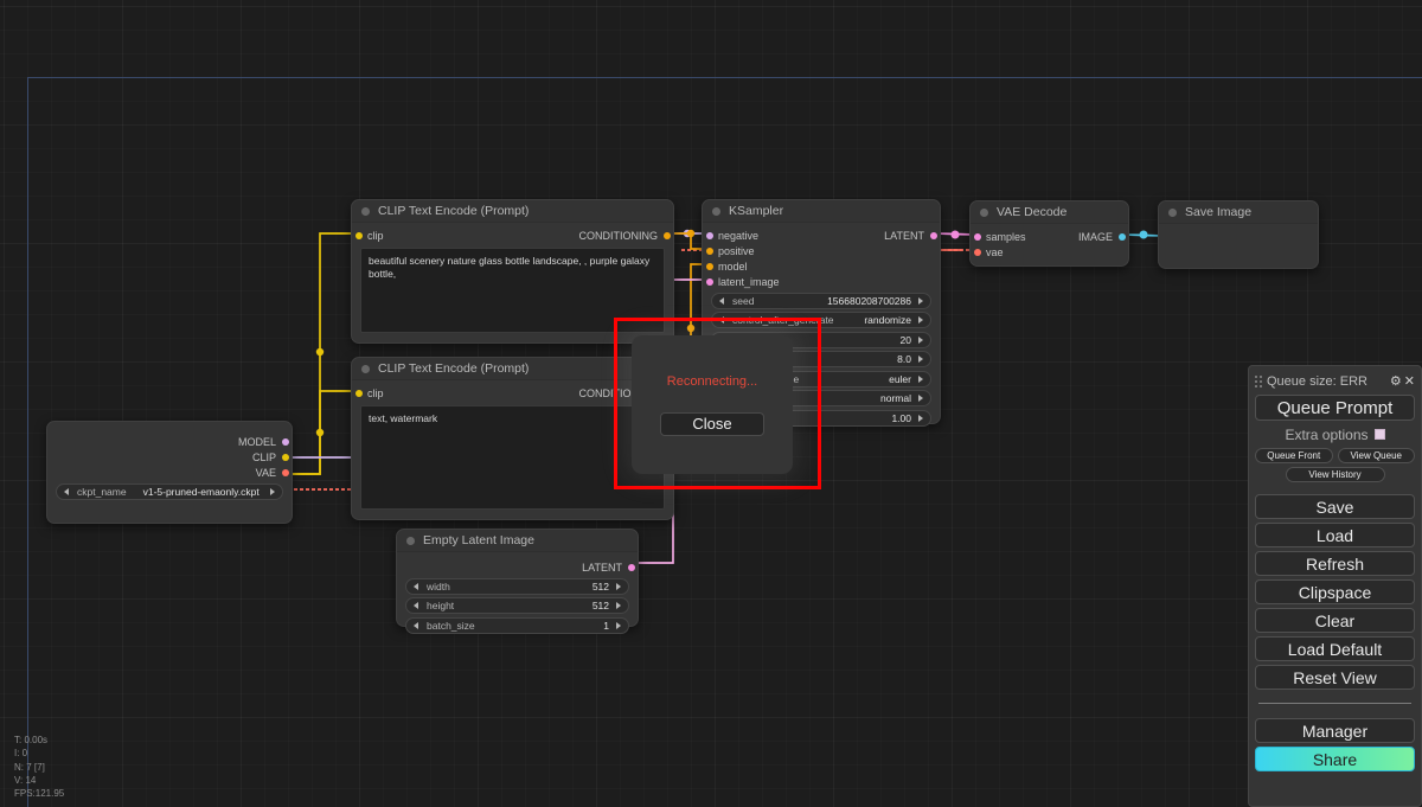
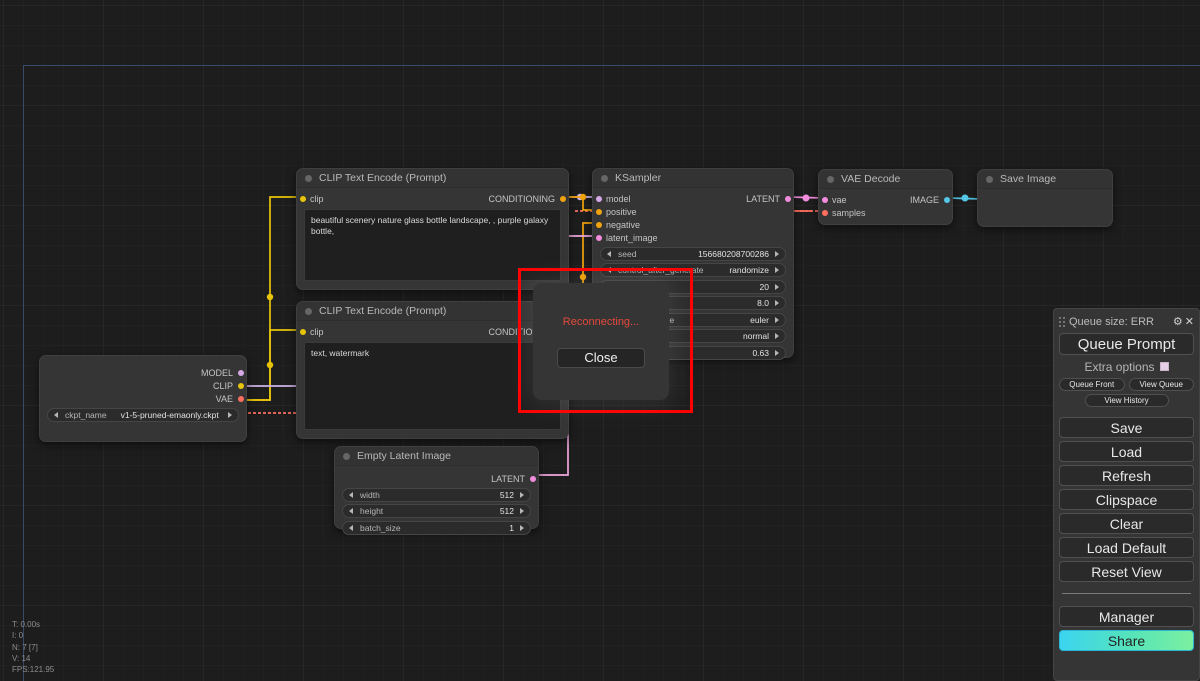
  CLIP Text Encode (Prompt)
  clip
  CONDITIONING
  beautiful scenery nature glass bottle landscape, , purple galaxy bottle,
  CLIP Text Encode (Prompt)
  clip
  text, watermark
  KSampler
- negative
+ model
  LATENT
  positive
- model
+ negative
  latent_image
  seed
  156680208700286
  control_after_generate
  randomize
  20
  8.0
  euler
  normal
- 1.00
+ 0.63
  VAE Decode
- samples
+ vae
  IMAGE
- vae
+ samples
  Save Image
  MODEL
  CLIP
  VAE
  ckpt_name
  v1-5-pruned-emaonly.ckpt
  Empty Latent Image
  LATENT
  width
  512
  height
  512
  batch_size
  1
  Reconnecting...
  Close
  Queue size: ERR
  ⚙
  ✕
  Queue Prompt
  Extra options
  Queue Front
  View Queue
  View History
  Save
  Load
  Refresh
  Clipspace
  Clear
  Load Default
  Reset View
  Manager
  Share
  T: 0.00s
  I: 0
  N: 7 [7]
  V: 14
  FPS:121.95
